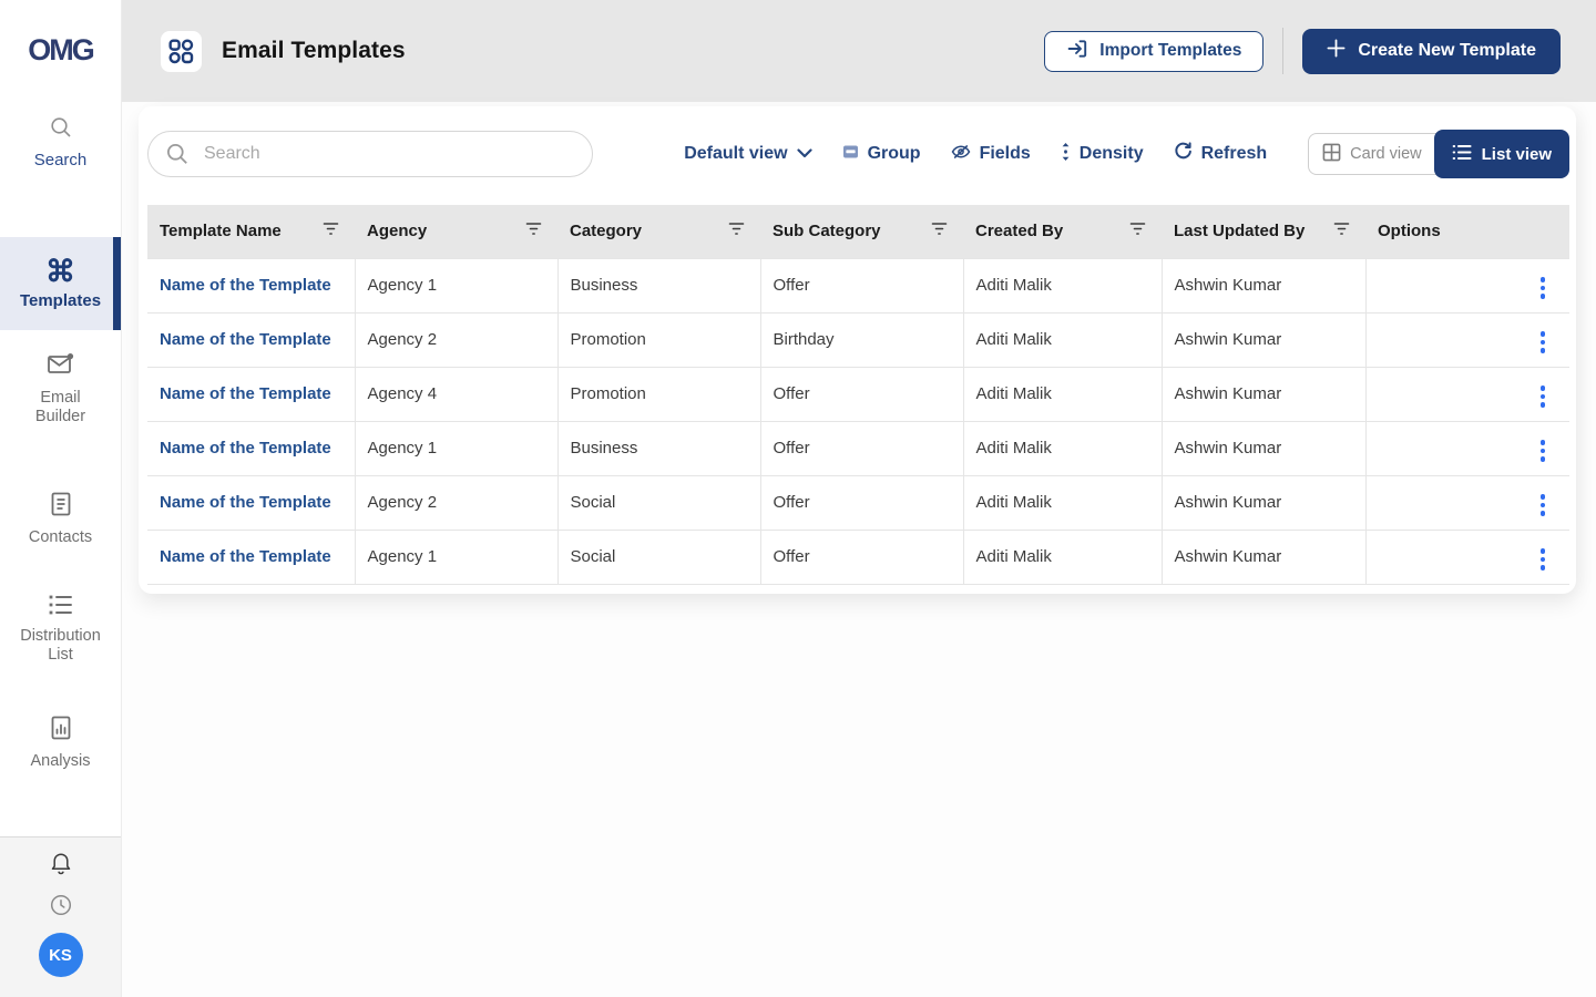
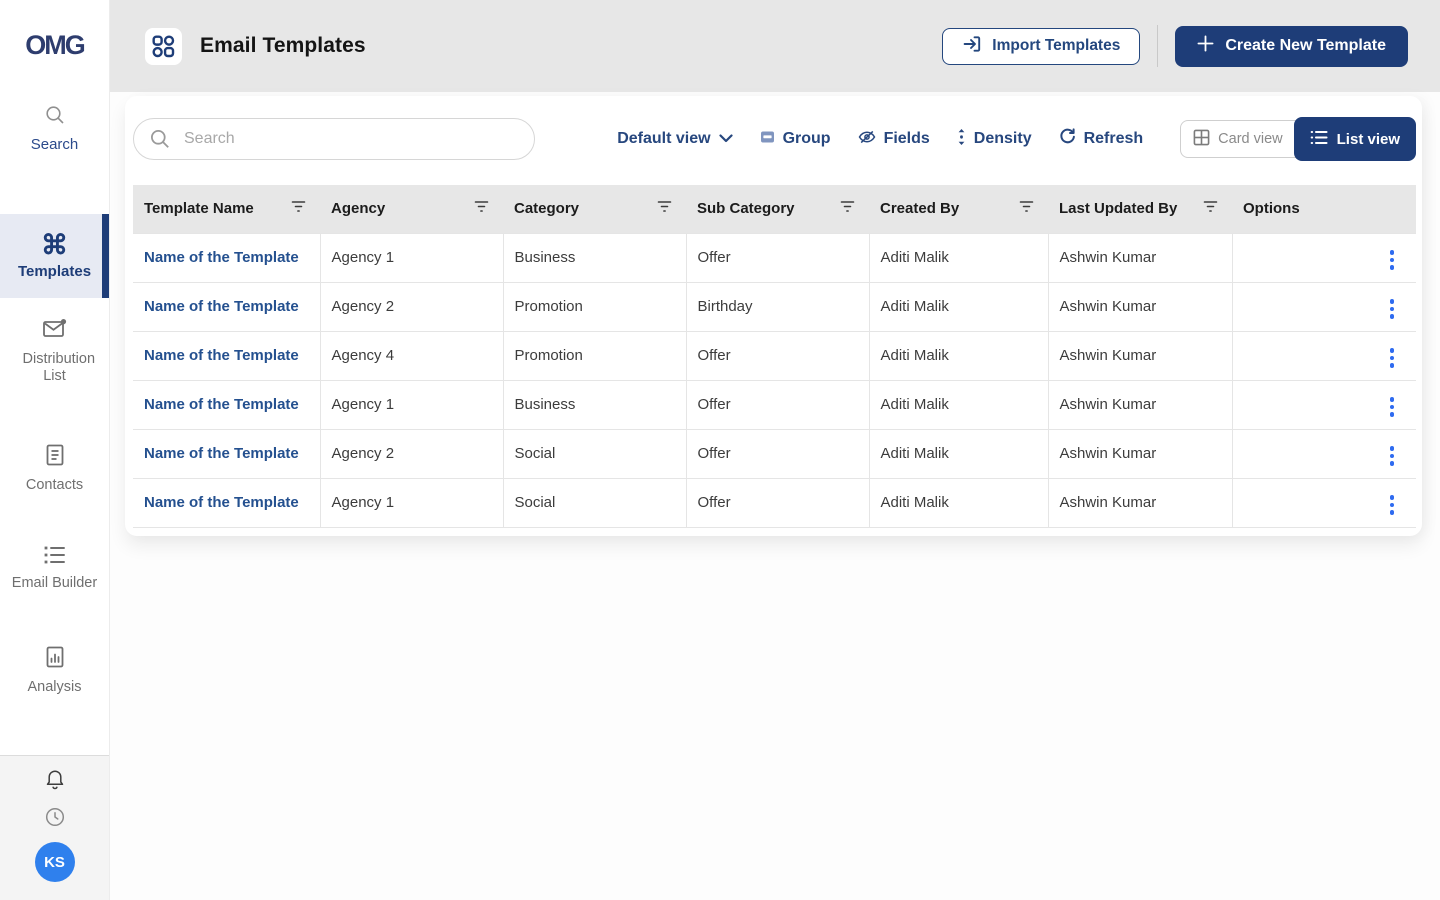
  OMG
  Search
  ⌘
  Templates
- Email Builder
+ Distribution List
  Contacts
- Distribution List
+ Email Builder
  Analysis
  KS
  Email Templates
  Import Templates
  Create New Template
  Search
  Default view
  Group
  Fields
  Density
  Refresh
  Card view
  List view
  Template Name	Agency	Category	Sub Category	Created By	Last Updated By	Options
  Name of the Template	Agency 1	Business	Offer	Aditi Malik	Ashwin Kumar
  Name of the Template	Agency 2	Promotion	Birthday	Aditi Malik	Ashwin Kumar
  Name of the Template	Agency 4	Promotion	Offer	Aditi Malik	Ashwin Kumar
  Name of the Template	Agency 1	Business	Offer	Aditi Malik	Ashwin Kumar
  Name of the Template	Agency 2	Social	Offer	Aditi Malik	Ashwin Kumar
  Name of the Template	Agency 1	Social	Offer	Aditi Malik	Ashwin Kumar
